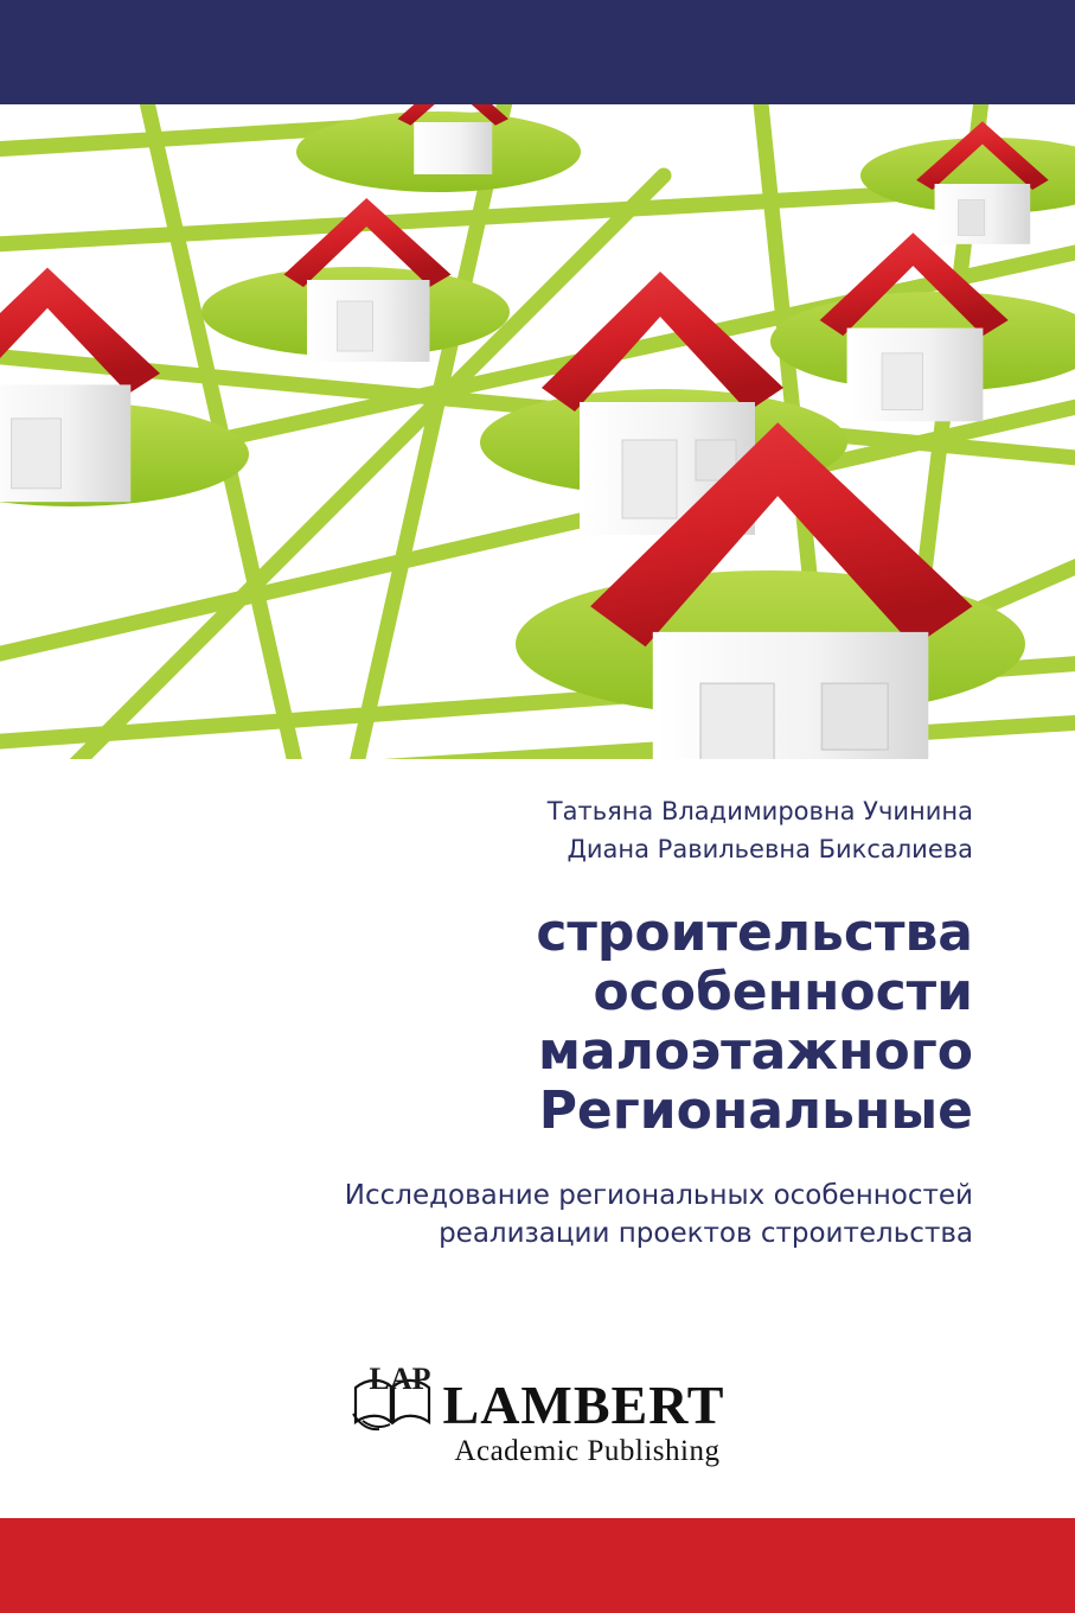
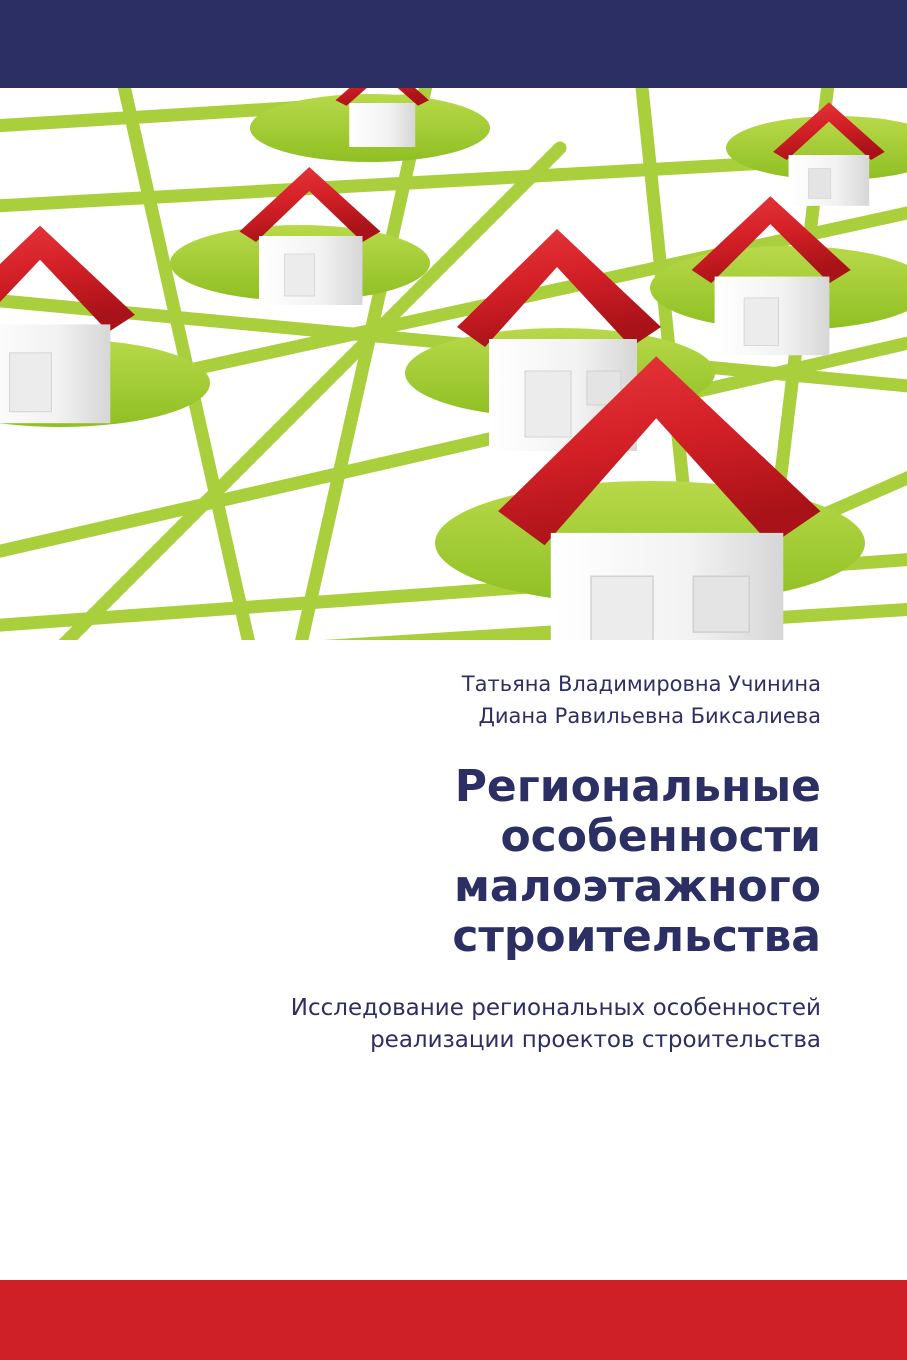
  Татьяна Владимировна Учинина
  Диана Равильевна Биксалиева
- строительства
+ Региональные
  особенности
  малоэтажного
- Региональные
+ строительства
  Исследование региональных особенностей
  реализации проектов строительства
- LAP
- LAMBERT
- Academic Publishing
